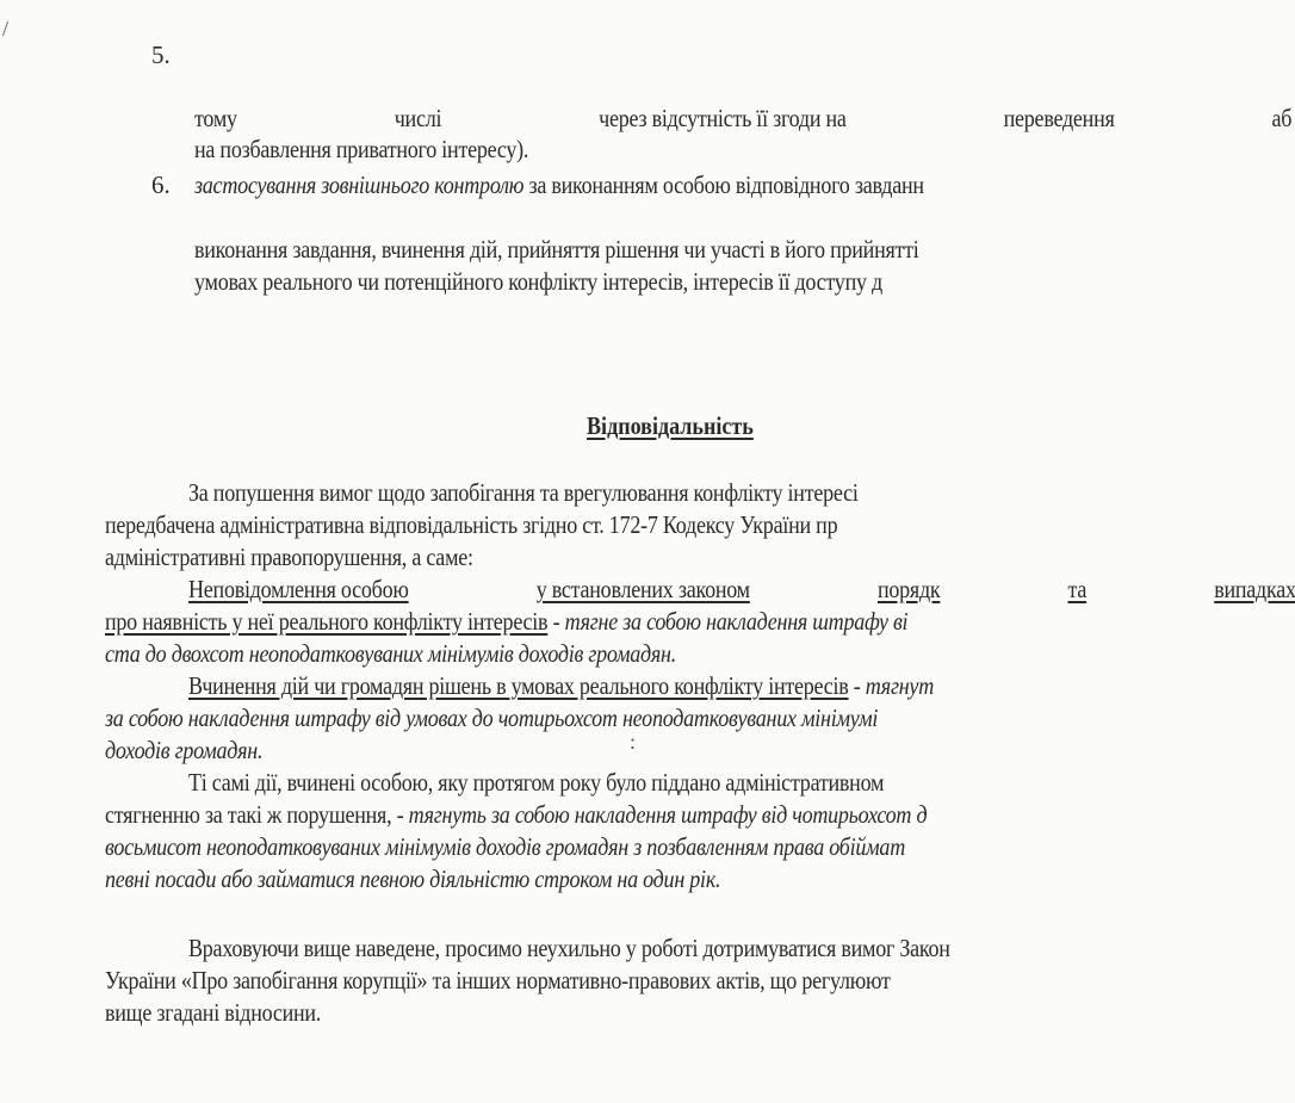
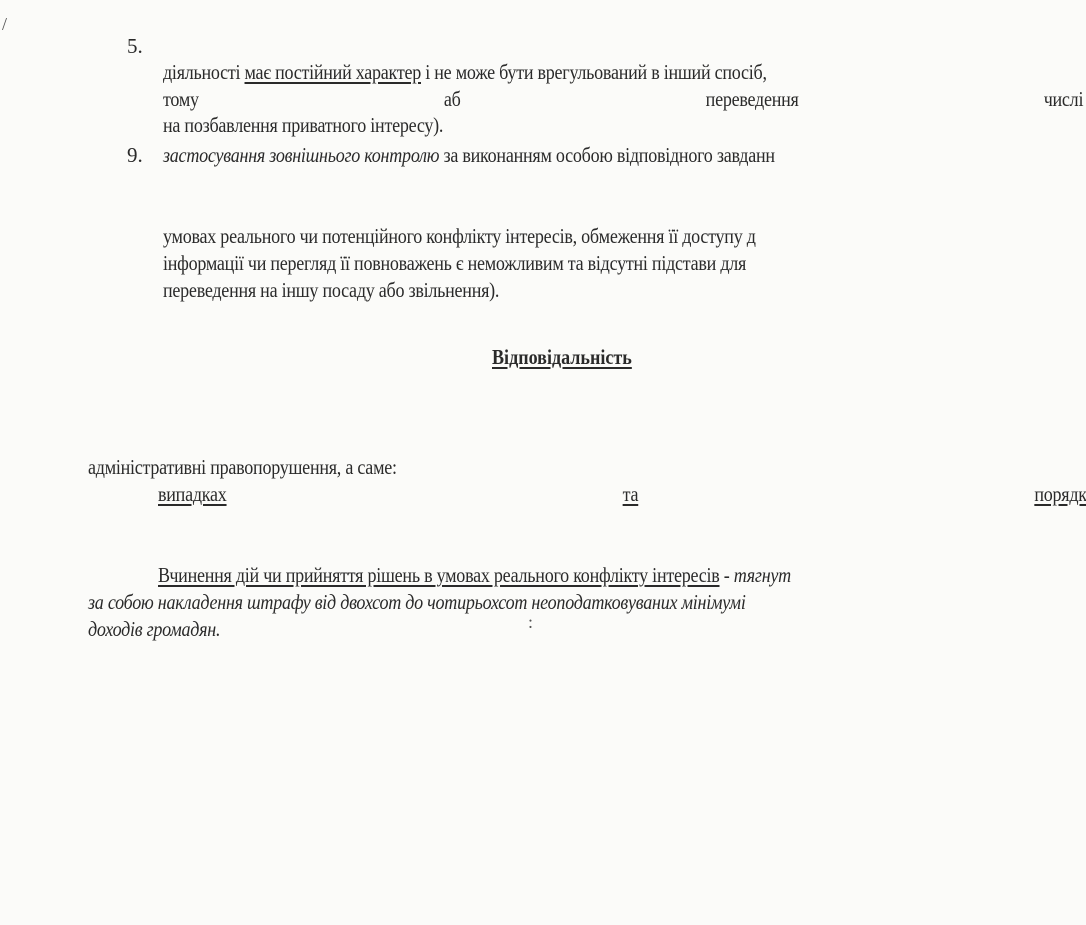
  /
  5.
+ діяльності має постійний характер і не може бути врегульований в інший спосіб,
  тому
- числі
+ аб
- через відсутність її згоди на
  переведення
- аб
+ числі
  на позбавлення приватного інтересу).
- 6.
+ 9.
  застосування зовнішнього контролю за виконанням особою відповідного завданн
- виконання завдання, вчинення дій, прийняття рішення чи участі в його прийнятті
- умовах реального чи потенційного конфлікту інтересів, інтересів її доступу д
+ умовах реального чи потенційного конфлікту інтересів, обмеження її доступу д
+ інформації чи перегляд її повноважень є неможливим та відсутні підстави для
+ переведення на іншу посаду або звільнення).
  Відповідальність
- За попушення вимог щодо запобігання та врегулювання конфлікту інтересі
- передбачена адміністративна відповідальність згідно ст. 172-7 Кодексу України пр
  адміністративні правопорушення, а саме:
- Неповідомлення особою
- у встановлених законом
- порядк
+ випадках
  та
- випадках
+ порядк
- про наявність у неї реального конфлікту інтересів - тягне за собою накладення штрафу ві
- ста до двохсот неоподатковуваних мінімумів доходів громадян.
- Вчинення дій чи громадян рішень в умовах реального конфлікту інтересів - тягнут
+ Вчинення дій чи прийняття рішень в умовах реального конфлікту інтересів - тягнут
- за собою накладення штрафу від умовах до чотирьохсот неоподатковуваних мінімумі
+ за собою накладення штрафу від двохсот до чотирьохсот неоподатковуваних мінімумі
  доходів громадян.
  :
- Ті самі дії, вчинені особою, яку протягом року було піддано адміністративном
- стягненню за такі ж порушення, - тягнуть за собою накладення штрафу від чотирьохсот д
- восьмисот неоподатковуваних мінімумів доходів громадян з позбавленням права обіймат
- певні посади або займатися певною діяльністю строком на один рік.
- Враховуючи вище наведене, просимо неухильно у роботі дотримуватися вимог Закон
- України «Про запобігання корупції» та інших нормативно-правових актів, що регулюют
- вище згадані відносини.
